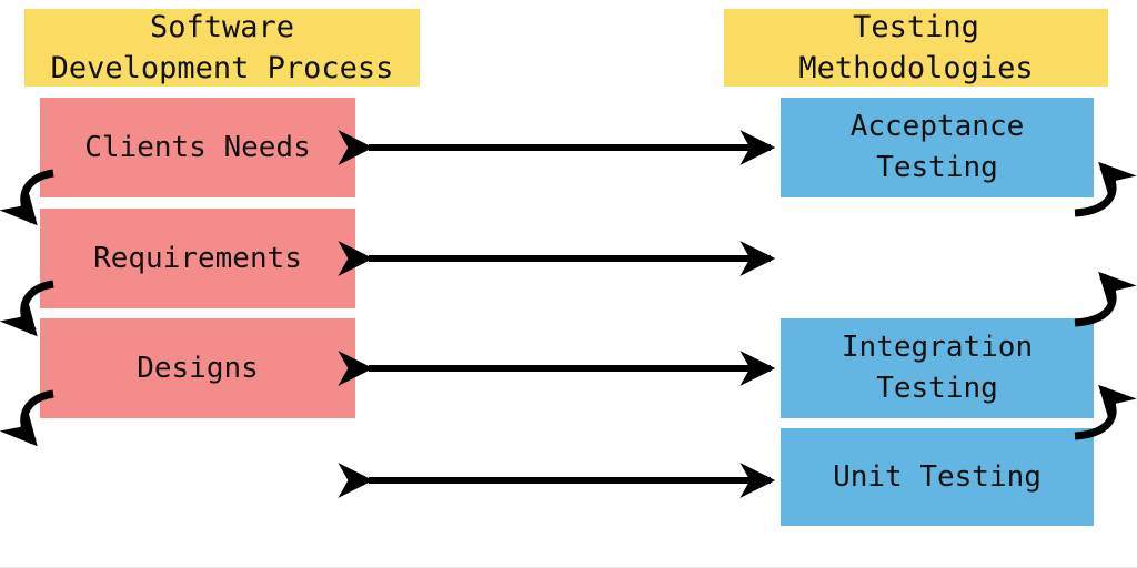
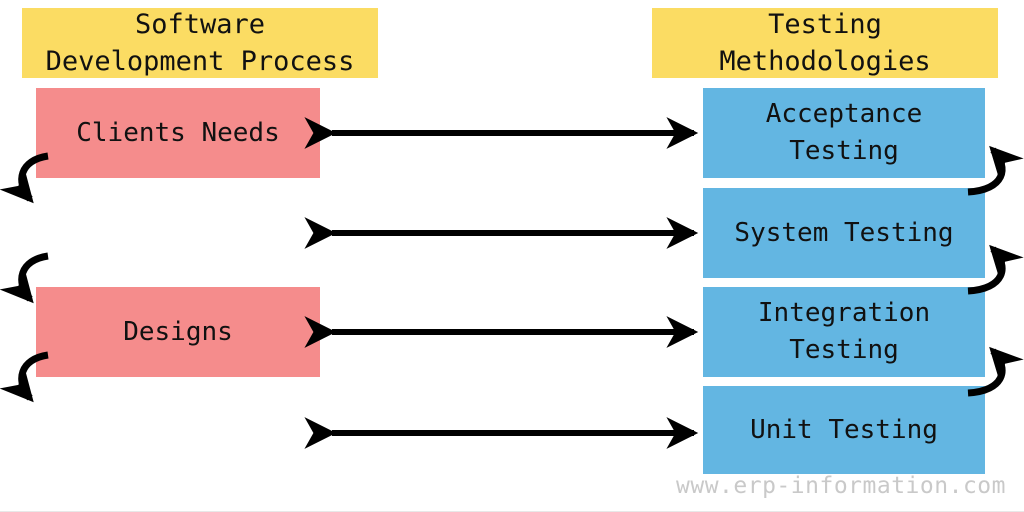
  Software
  Development Process
  Testing
  Methodologies
  Clients Needs
- Requirements
  Designs
  Acceptance
  Testing
+ System Testing
  Integration
  Testing
  Unit Testing
+ www.erp-information.com
